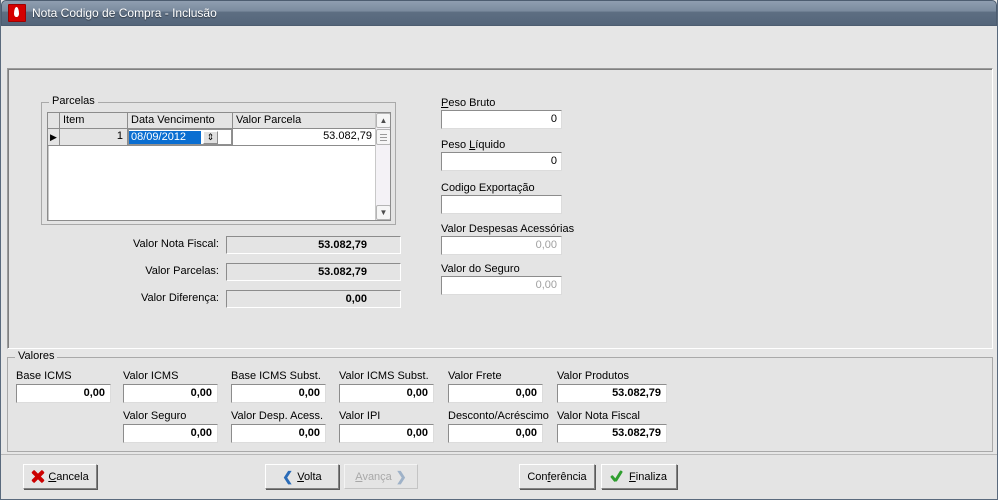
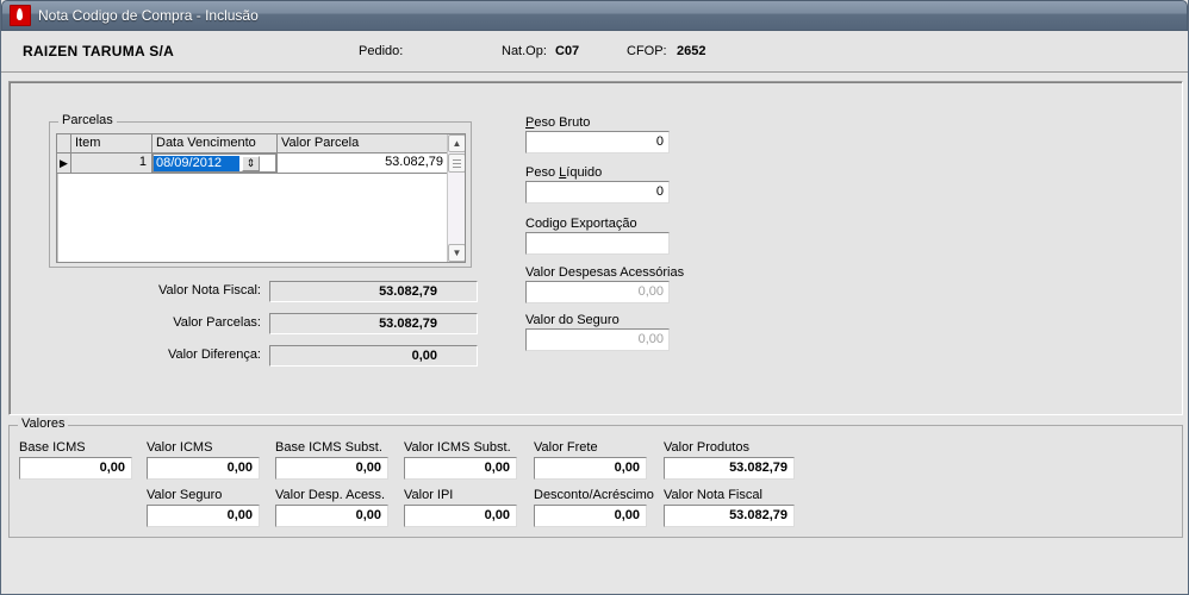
  Nota Codigo de Compra - Inclusão
+ RAIZEN TARUMA S/A
+ Pedido:
+ Nat.Op:
+ C07
+ CFOP:
+ 2652
  Parcelas
  Item
  Data Vencimento
  Valor Parcela
  ▶
  1
  08/09/2012
  ⇕
  53.082,79
  ▲
  ▼
  Valor Nota Fiscal:
  53.082,79
  Valor Parcelas:
  53.082,79
  Valor Diferença:
  0,00
  Peso Bruto
  0
  Peso Líquido
  0
  Codigo Exportação
  Valor Despesas Acessórias
  0,00
  Valor do Seguro
  0,00
  Valores
  Base ICMS
  0,00
  Valor ICMS
  0,00
  Base ICMS Subst.
  0,00
  Valor ICMS Subst.
  0,00
  Valor Frete
  0,00
  Valor Produtos
  53.082,79
  Valor Seguro
  0,00
  Valor Desp. Acess.
  0,00
  Valor IPI
  0,00
  Desconto/Acréscimo
  0,00
  Valor Nota Fiscal
  53.082,79
- Cancela
- ❮
- Volta
- Avança
- ❯
- Conferência
- Finaliza
